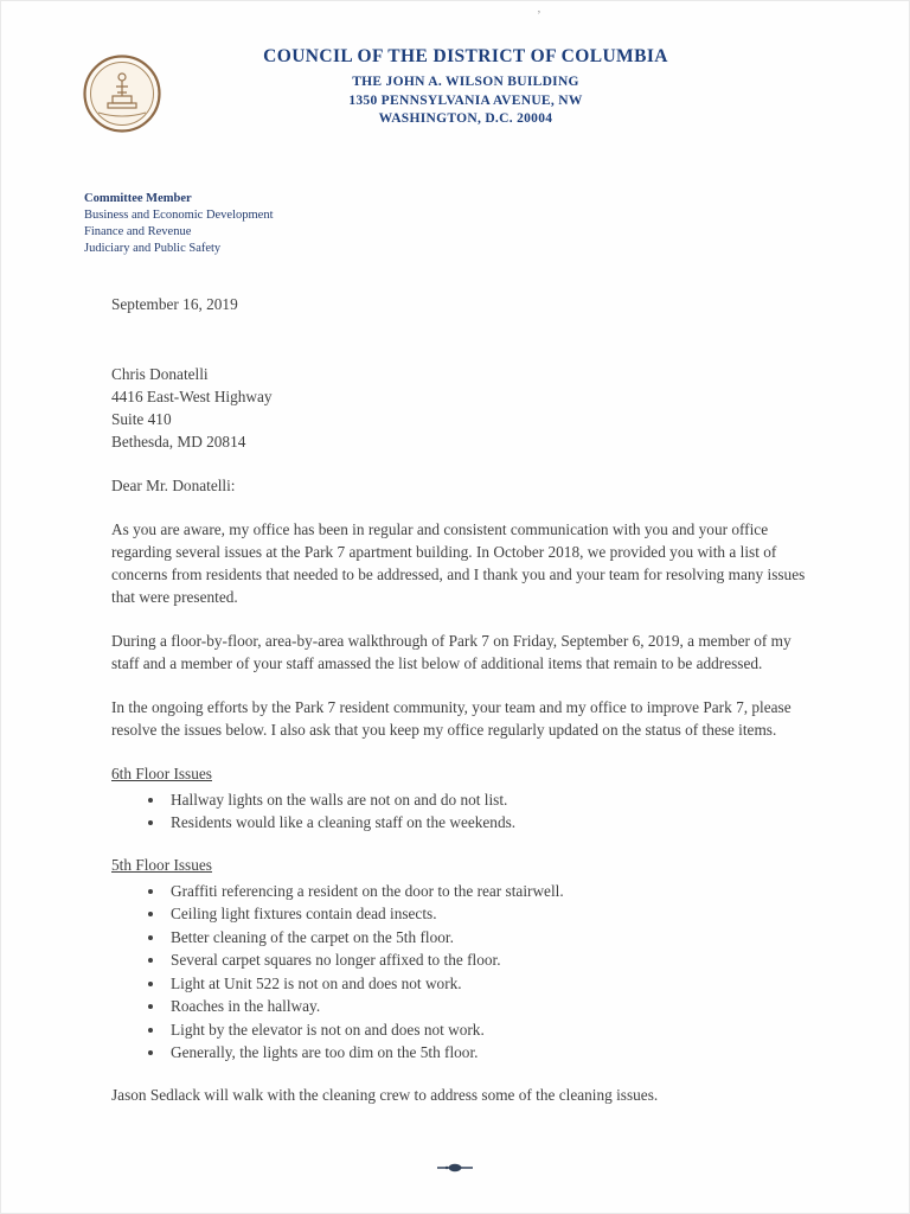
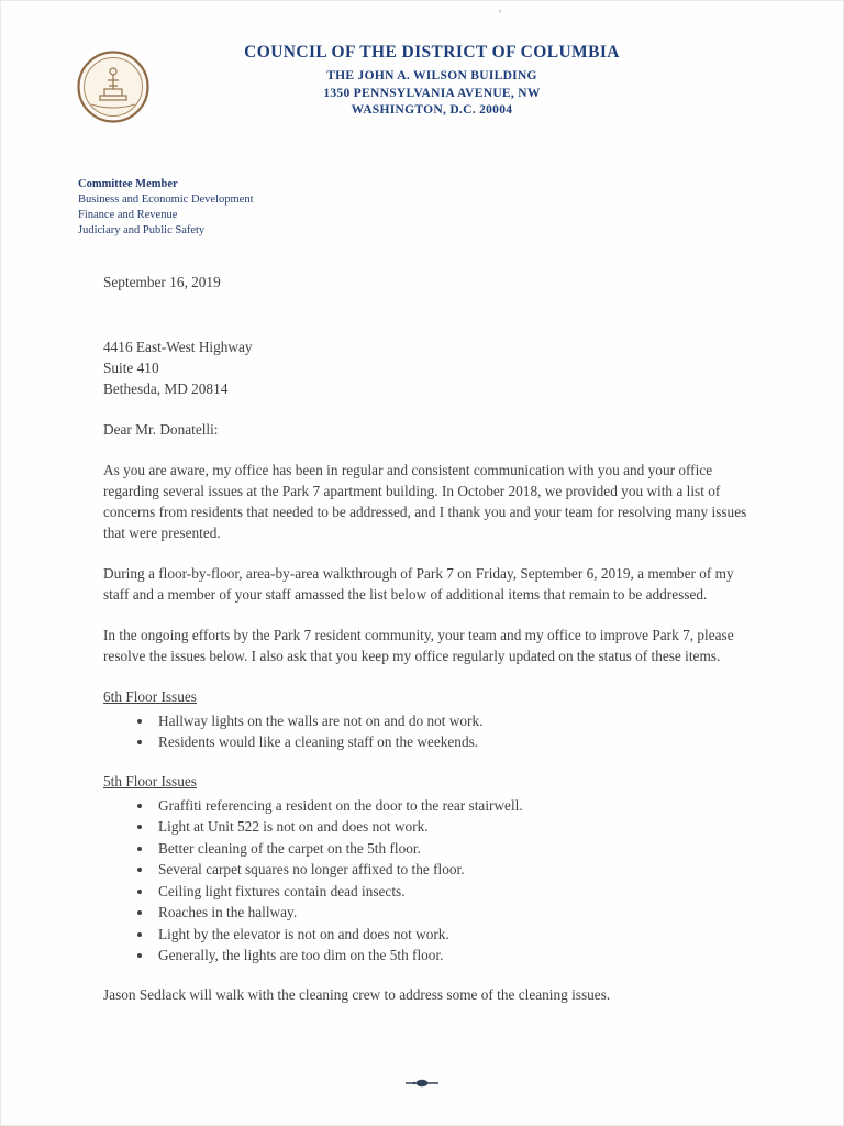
  ’
  COUNCIL OF THE DISTRICT OF COLUMBIA
  THE JOHN A. WILSON BUILDING
  1350 PENNSYLVANIA AVENUE, NW
  WASHINGTON, D.C. 20004
  Committee Member
  Business and Economic Development
  Finance and Revenue
  Judiciary and Public Safety
  September 16, 2019
- Chris Donatelli
  4416 East-West Highway
  Suite 410
  Bethesda, MD 20814
  Dear Mr. Donatelli:
  As you are aware, my office has been in regular and consistent communication with you and your office regarding several issues at the Park 7 apartment building. In October 2018, we provided you with a list of concerns from residents that needed to be addressed, and I thank you and your team for resolving many issues that were presented.
  During a floor-by-floor, area-by-area walkthrough of Park 7 on Friday, September 6, 2019, a member of my staff and a member of your staff amassed the list below of additional items that remain to be addressed.
  In the ongoing efforts by the Park 7 resident community, your team and my office to improve Park 7, please resolve the issues below. I also ask that you keep my office regularly updated on the status of these items.
  6th Floor Issues
- Hallway lights on the walls are not on and do not list.
+ Hallway lights on the walls are not on and do not work.
  Residents would like a cleaning staff on the weekends.
  5th Floor Issues
  Graffiti referencing a resident on the door to the rear stairwell.
- Ceiling light fixtures contain dead insects.
+ Light at Unit 522 is not on and does not work.
  Better cleaning of the carpet on the 5th floor.
  Several carpet squares no longer affixed to the floor.
- Light at Unit 522 is not on and does not work.
+ Ceiling light fixtures contain dead insects.
  Roaches in the hallway.
  Light by the elevator is not on and does not work.
  Generally, the lights are too dim on the 5th floor.
  Jason Sedlack will walk with the cleaning crew to address some of the cleaning issues.
